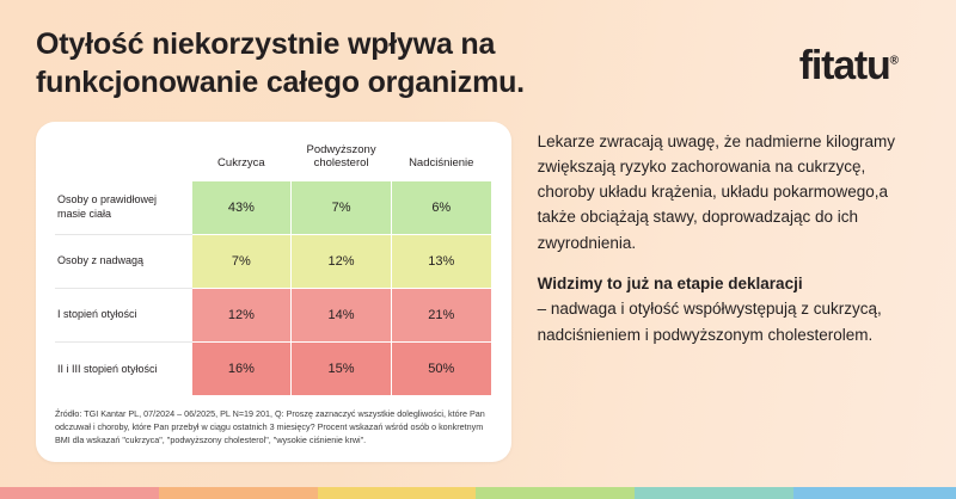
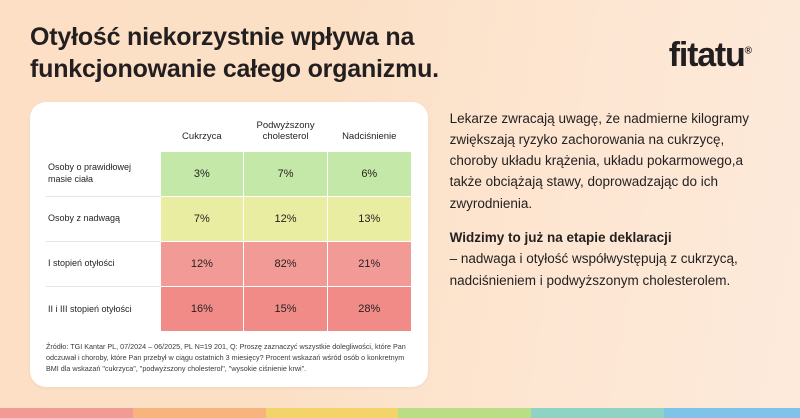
  Otyłość niekorzystnie wpływa na
  funkcjonowanie całego organizmu.
  fitatu®
  	Cukrzyca	Podwyższonycholesterol	Nadciśnienie
- Osoby o prawidłowejmasie ciała	43%	7%	6%
+ Osoby o prawidłowejmasie ciała	3%	7%	6%
  Osoby z nadwagą	7%	12%	13%
- I stopień otyłości	12%	14%	21%
+ I stopień otyłości	12%	82%	21%
- II i III stopień otyłości	16%	15%	50%
+ II i III stopień otyłości	16%	15%	28%
  Źródło: TGI Kantar PL, 07/2024 – 06/2025, PL N=19 201, Q: Proszę zaznaczyć wszystkie dolegliwości, które Pan odczuwał i choroby, które Pan przebył w ciągu ostatnich 3 miesięcy? Procent wskazań wśród osób o konkretnym BMI dla wskazań "cukrzyca", "podwyższony cholesterol", "wysokie ciśnienie krwi".
  Lekarze zwracają uwagę, że nadmierne kilogramy zwiększają ryzyko zachorowania na cukrzycę, choroby układu krążenia, układu pokarmowego,a także obciążają stawy, doprowadzając do ich zwyrodnienia.
  Widzimy to już na etapie deklaracji
  – nadwaga i otyłość współwystępują z cukrzycą, nadciśnieniem i podwyższonym cholesterolem.
